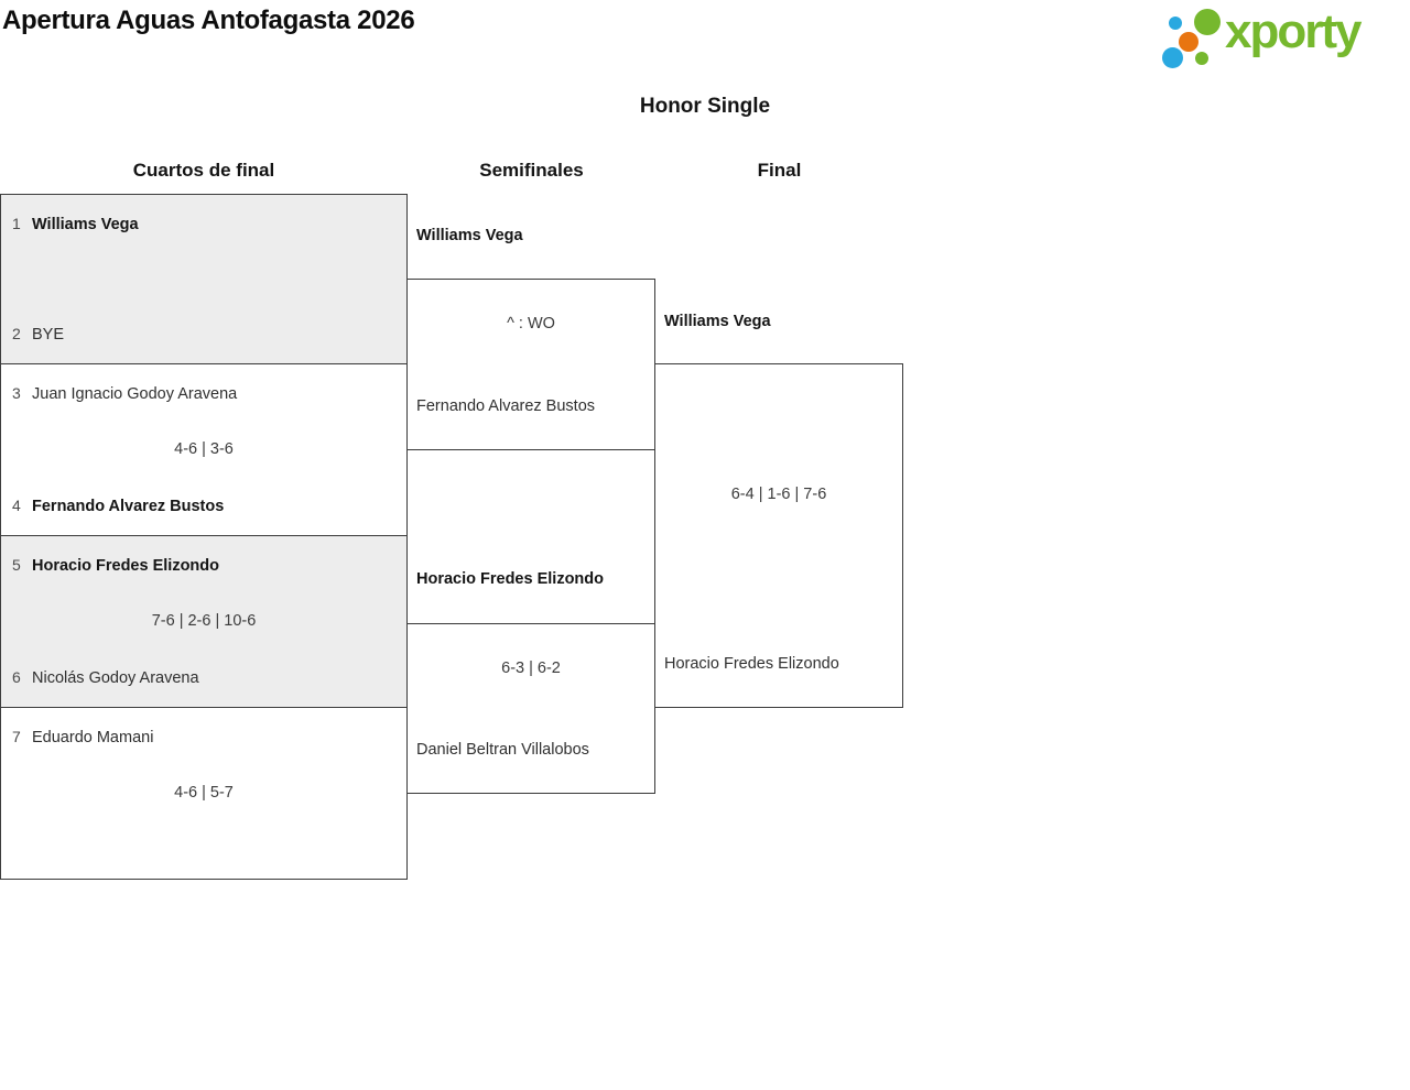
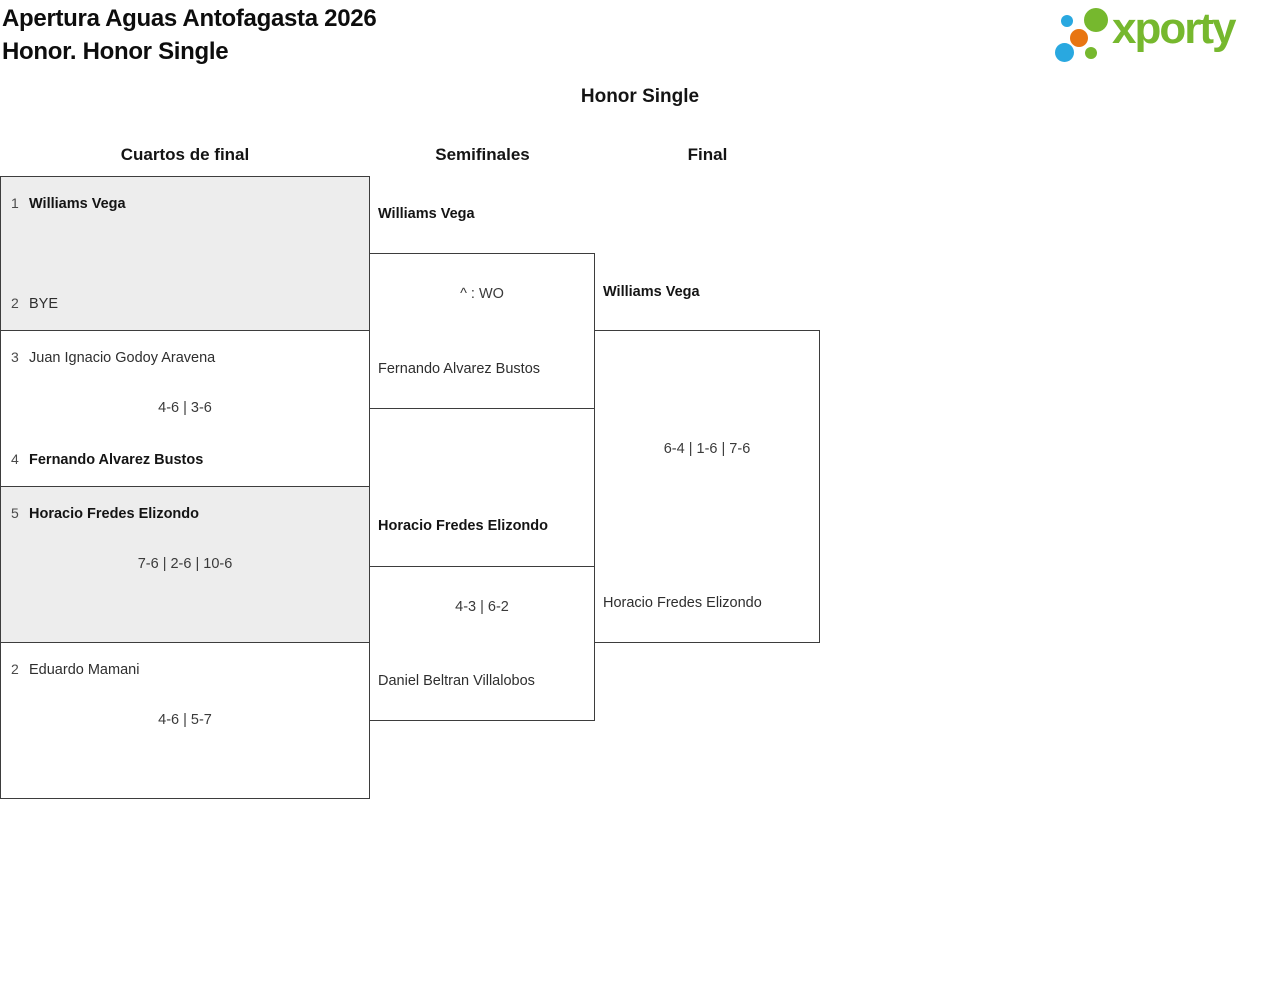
  Apertura Aguas Antofagasta 2026
+ Honor. Honor Single
  xporty
  Honor Single
  Cuartos de final
  Semifinales
  Final
  1 Williams Vega
  2 BYE
  3 Juan Ignacio Godoy Aravena
  4-6 | 3-6
  4 Fernando Alvarez Bustos
  5 Horacio Fredes Elizondo
  7-6 | 2-6 | 10-6
- 6 Nicolás Godoy Aravena
- 7 Eduardo Mamani
+ 2 Eduardo Mamani
  4-6 | 5-7
  Williams Vega
  ^ : WO
  Fernando Alvarez Bustos
  Horacio Fredes Elizondo
- 6-3 | 6-2
+ 4-3 | 6-2
  Daniel Beltran Villalobos
  Williams Vega
  6-4 | 1-6 | 7-6
  Horacio Fredes Elizondo
